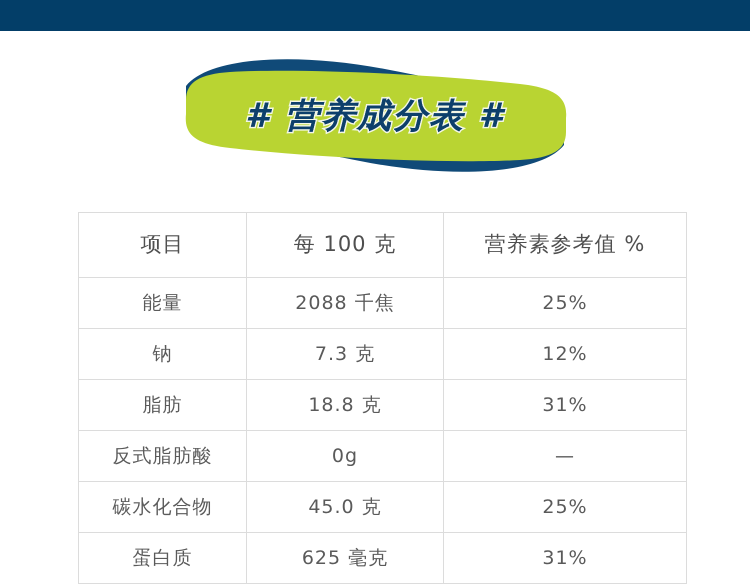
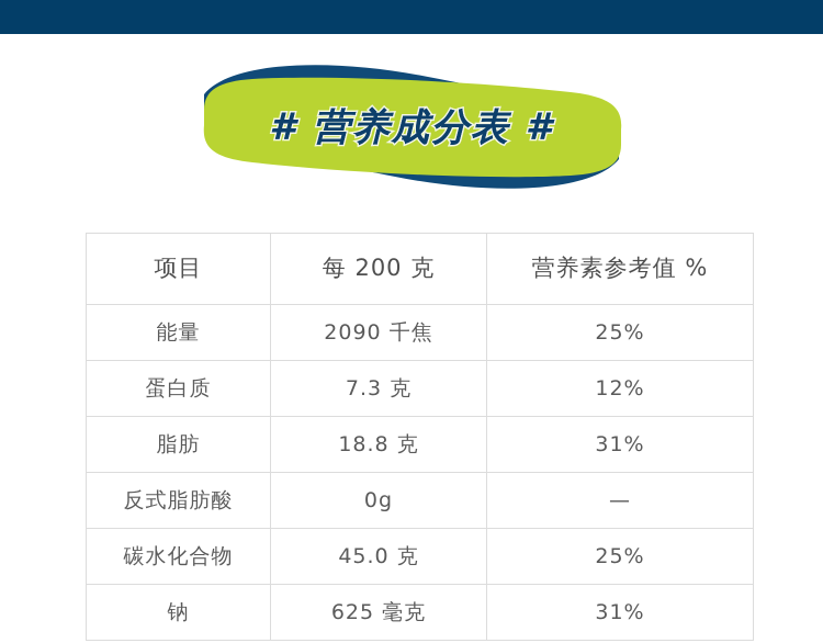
  # 营养成分表 #
- 项目	每 100 克	营养素参考值 %
+ 项目	每 200 克	营养素参考值 %
- 能量	2088 千焦	25%
+ 能量	2090 千焦	25%
- 钠	7.3 克	12%
+ 蛋白质	7.3 克	12%
  脂肪	18.8 克	31%
  反式脂肪酸	0g	—
  碳水化合物	45.0 克	25%
- 蛋白质	625 毫克	31%
+ 钠	625 毫克	31%
